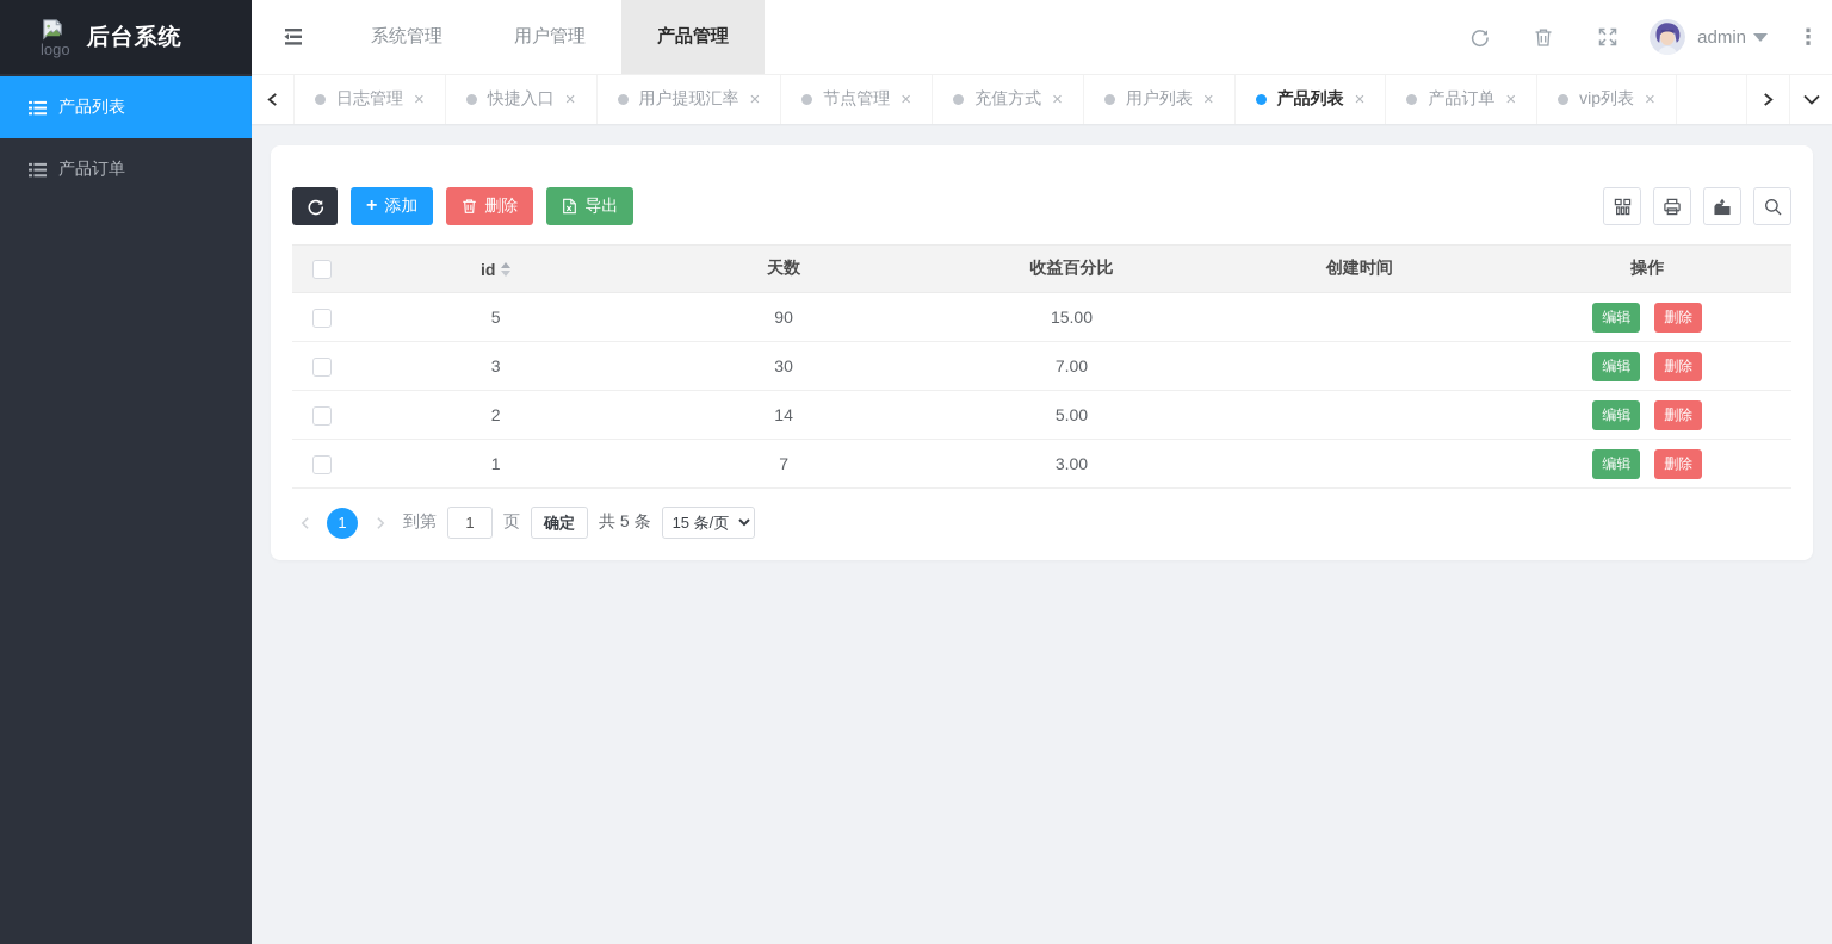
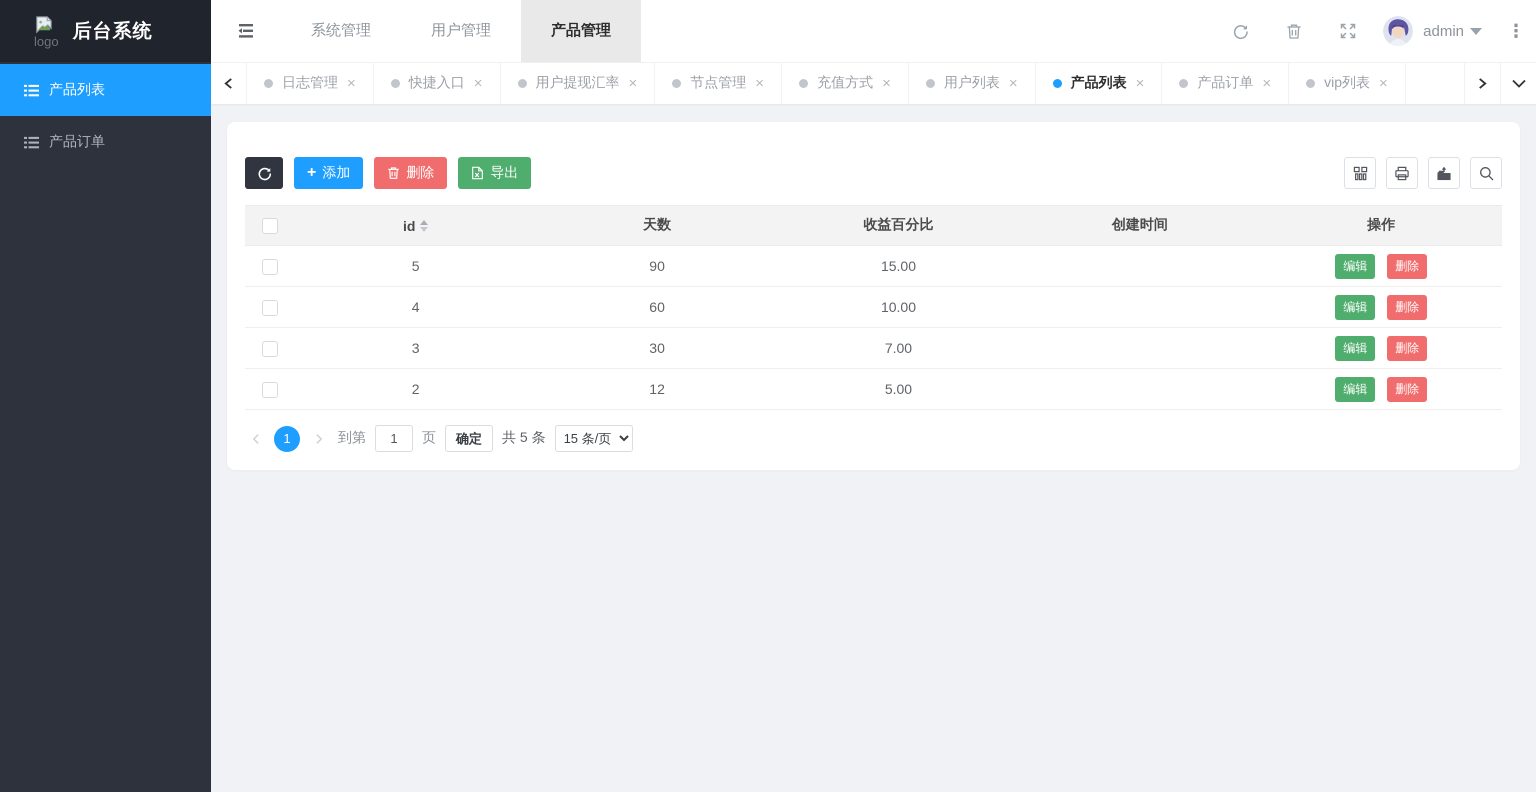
  logo
  后台系统
  产品列表
  产品订单
  系统管理
  用户管理
  产品管理
  admin
  ⋮
  日志管理
  ×
  快捷入口
  ×
  用户提现汇率
  ×
  节点管理
  ×
  充值方式
  ×
  用户列表
  ×
  产品列表
  ×
  产品订单
  ×
  vip列表
  ×
  +
  添加
  删除
  导出
  	id	天数	收益百分比	创建时间	操作
  	5	90	15.00		编辑 删除
+ 	4	60	10.00		编辑 删除
  	3	30	7.00		编辑 删除
- 	2	14	5.00		编辑 删除
+ 	2	12	5.00		编辑 删除
- 	1	7	3.00		编辑 删除
  1
  到第
  1
  页
  确定
  共 5 条
  15 条/页
